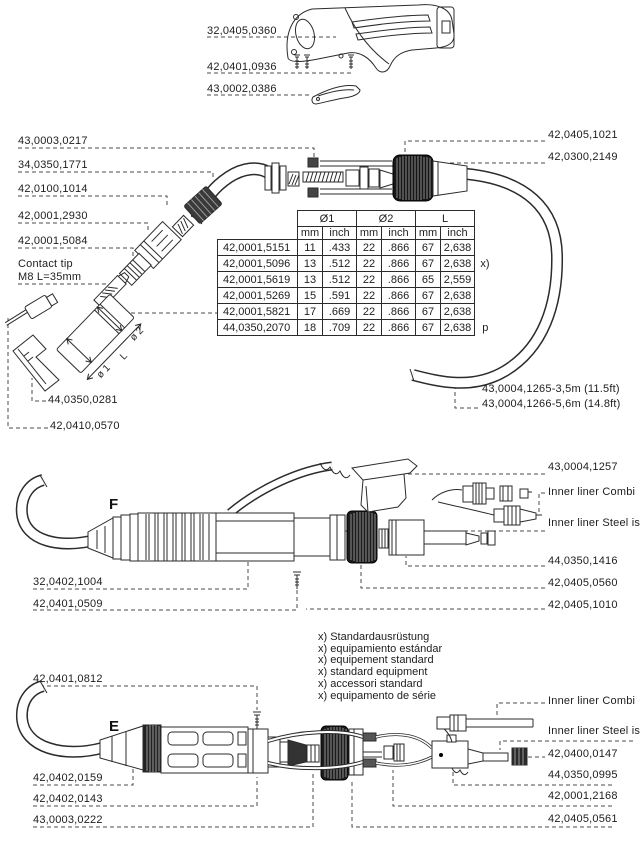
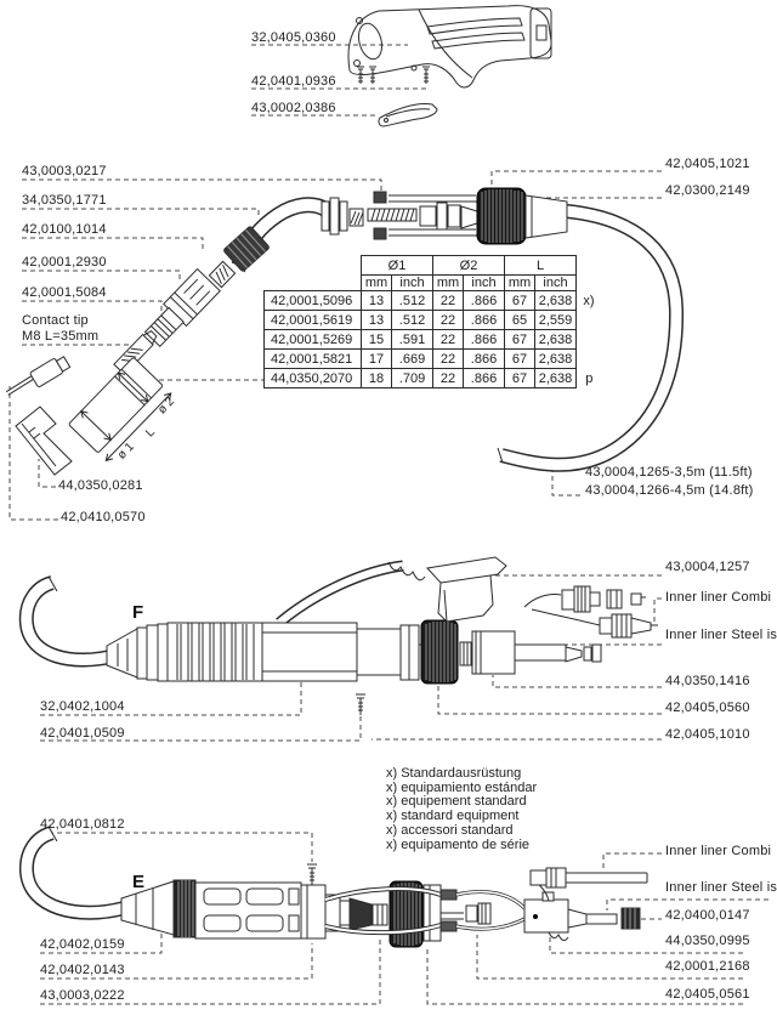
  32,0405,0360
  42,0401,0936
  43,0002,0386
  43,0003,0217
  34,0350,1771
  42,0100,1014
  42,0001,2930
  42,0001,5084
  Contact tip
  M8 L=35mm
  44,0350,0281
  42,0410,0570
  42,0405,1021
  42,0300,2149
  43,0004,1265-3,5m (11.5ft)
- 43,0004,1266-5,6m (14.8ft)
+ 43,0004,1266-4,5m (14.8ft)
  	Ø1	Ø2	L
  	mm	inch	mm	inch	mm	inch
- 42,0001,5151	11	.433	22	.866	67	2,638
  42,0001,5096	13	.512	22	.866	67	2,638	x)
  42,0001,5619	13	.512	22	.866	65	2,559
  42,0001,5269	15	.591	22	.866	67	2,638
  42,0001,5821	17	.669	22	.866	67	2,638
  44,0350,2070	18	.709	22	.866	67	2,638	p
  F
  43,0004,1257
  Inner liner Combi
  Inner liner Steel is
  44,0350,1416
  42,0405,0560
  42,0405,1010
  32,0402,1004
  42,0401,0509
  x) Standardausrüstung
  x) equipamiento estándar
  x) equipement standard
  x) standard equipment
  x) accessori standard
  x) equipamento de série
  42,0401,0812
  E
  42,0402,0159
  42,0402,0143
  43,0003,0222
  Inner liner Combi
  Inner liner Steel is
  42,0400,0147
  44,0350,0995
  42,0001,2168
  42,0405,0561
